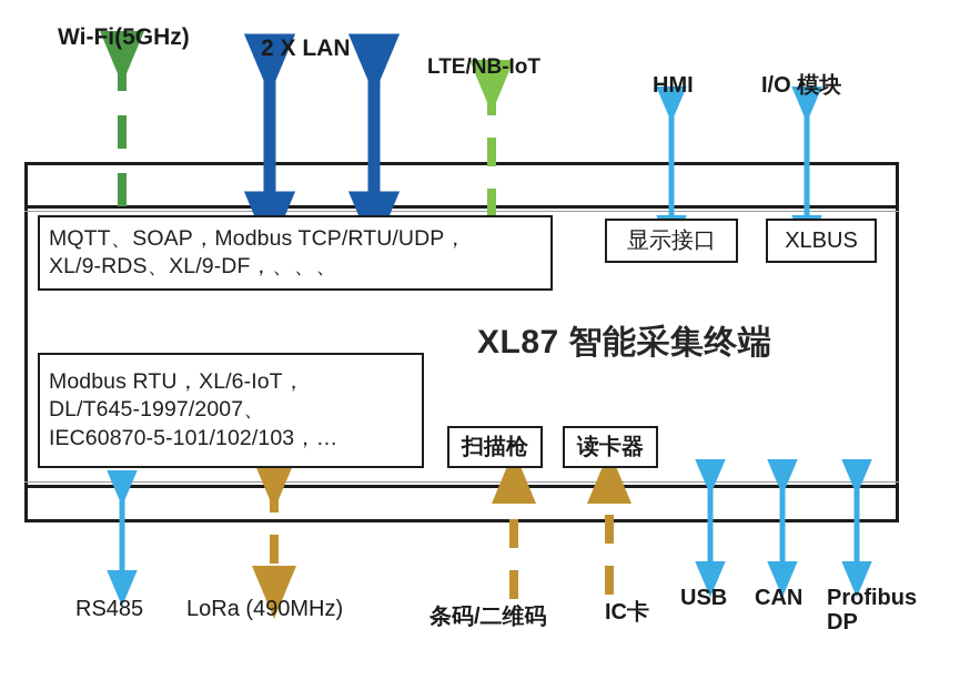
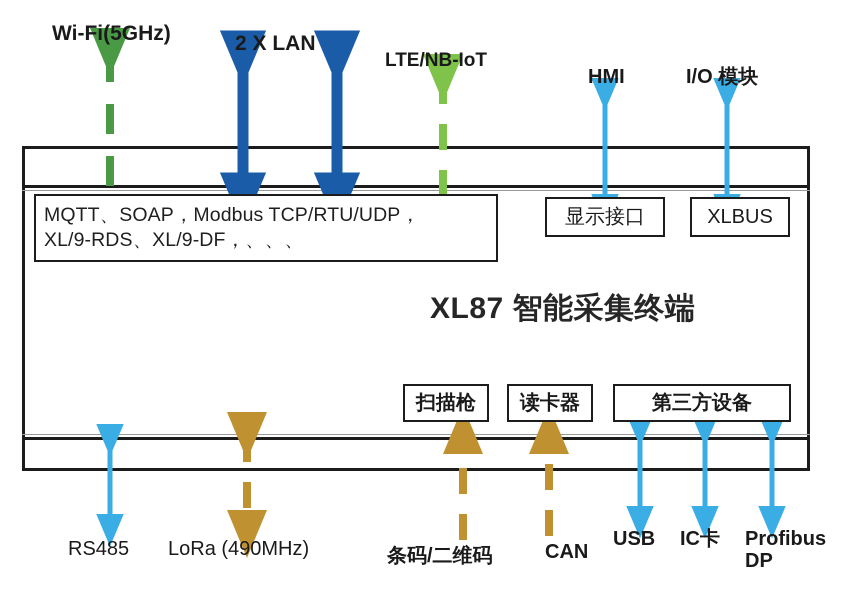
  MQTT、SOAP，Modbus TCP/RTU/UDP，
  XL/9-RDS、XL/9-DF，、、、
- Modbus RTU，XL/6-IoT，
- DL/T645-1997/2007、
- IEC60870-5-101/102/103，…
  显示接口
  XLBUS
  扫描枪
  读卡器
+ 第三方设备
  XL87 智能采集终端
  Wi-Fi(5GHz)
  2 X LAN
  LTE/NB-IoT
  HMI
  I/O 模块
  RS485
  LoRa (490MHz)
  条码/二维码
- IC卡
+ CAN
  USB
- CAN
+ IC卡
  Profibus
  DP
